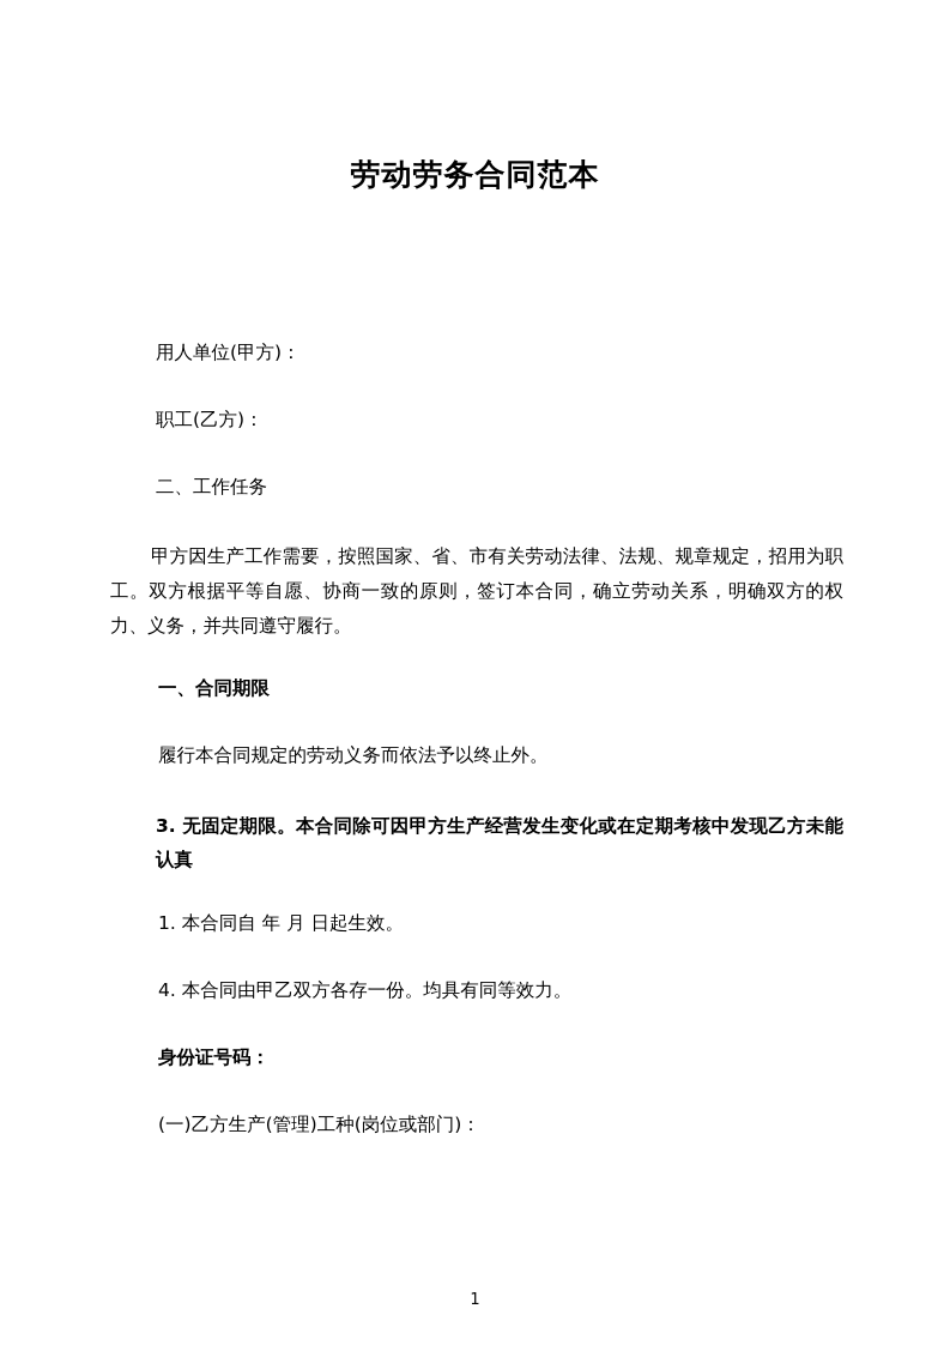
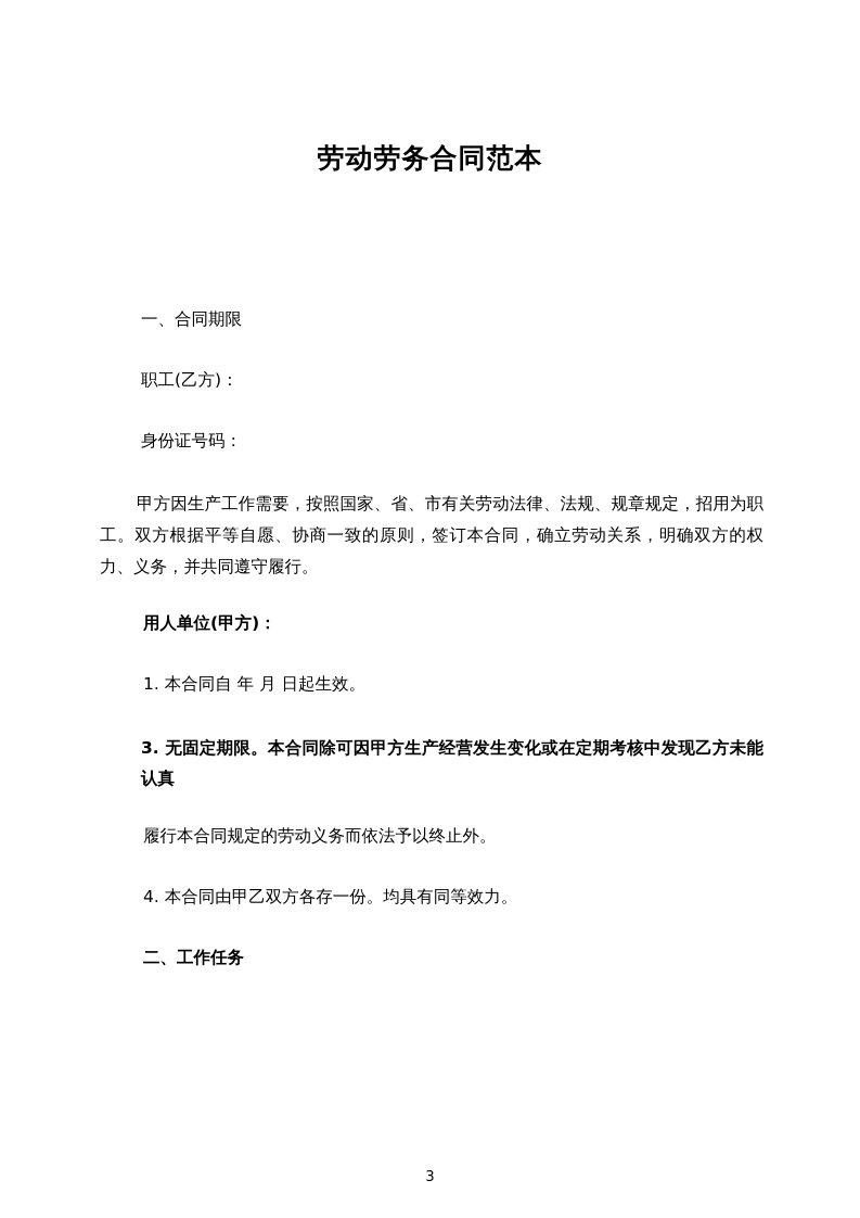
  劳动劳务合同范本
- 用人单位(甲方)：
+ 一、合同期限
  职工(乙方)：
- 二、工作任务
+ 身份证号码：
  甲方因生产工作需要，按照国家、省、市有关劳动法律、法规、规章规定，招用为职工。双方根据平等自愿、协商一致的原则，签订本合同，确立劳动关系，明确双方的权力、义务，并共同遵守履行。
- 一、合同期限
+ 用人单位(甲方)：
- 履行本合同规定的劳动义务而依法予以终止外。
+ 1. 本合同自 年 月 日起生效。
  3. 无固定期限。本合同除可因甲方生产经营发生变化或在定期考核中发现乙方未能认真
- 1. 本合同自 年 月 日起生效。
+ 履行本合同规定的劳动义务而依法予以终止外。
  4. 本合同由甲乙双方各存一份。均具有同等效力。
- 身份证号码：
+ 二、工作任务
- (一)乙方生产(管理)工种(岗位或部门)：
- 1
+ 3
